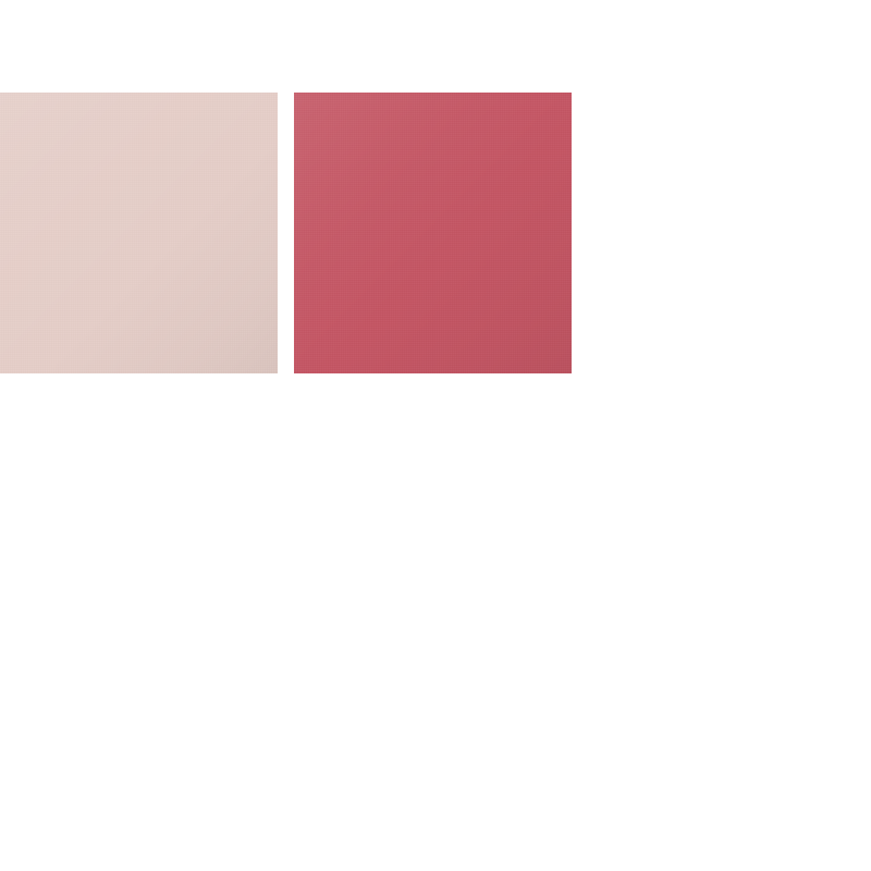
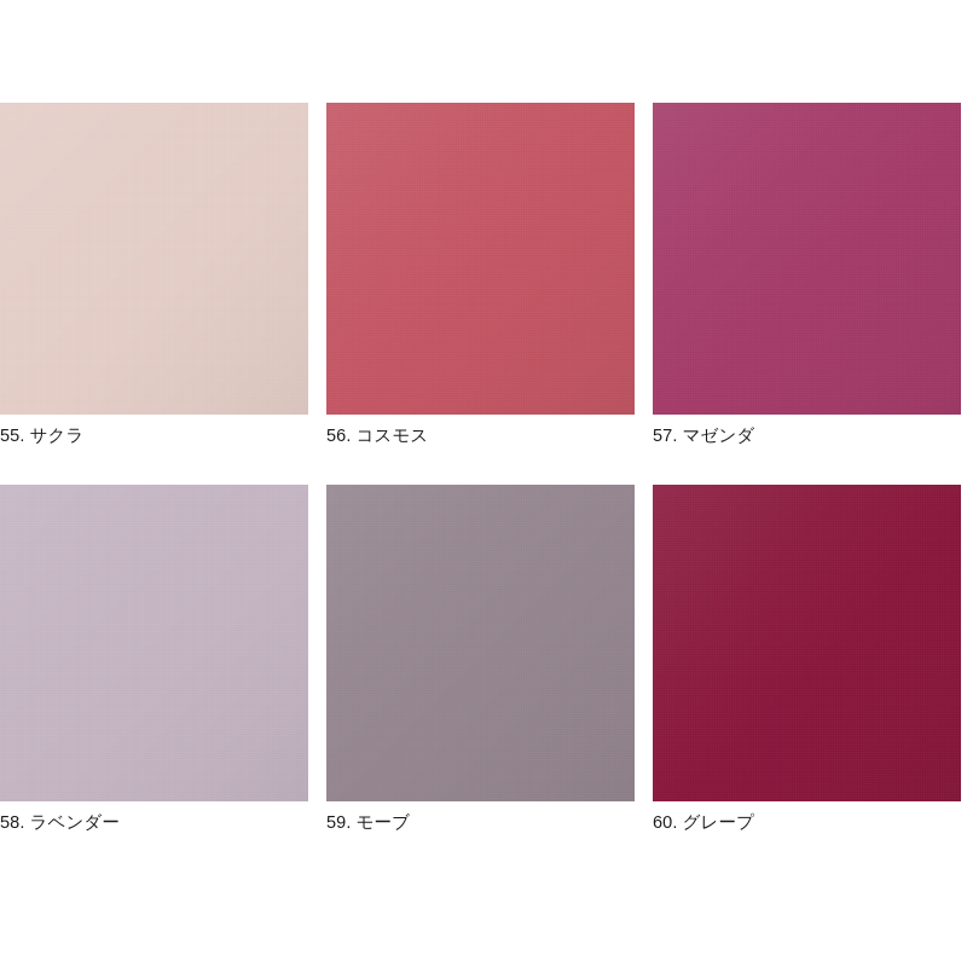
+ 55. サクラ
+ 56. コスモス
+ 57. マゼンダ
+ 58. ラベンダー
+ 59. モーブ
+ 60. グレープ
